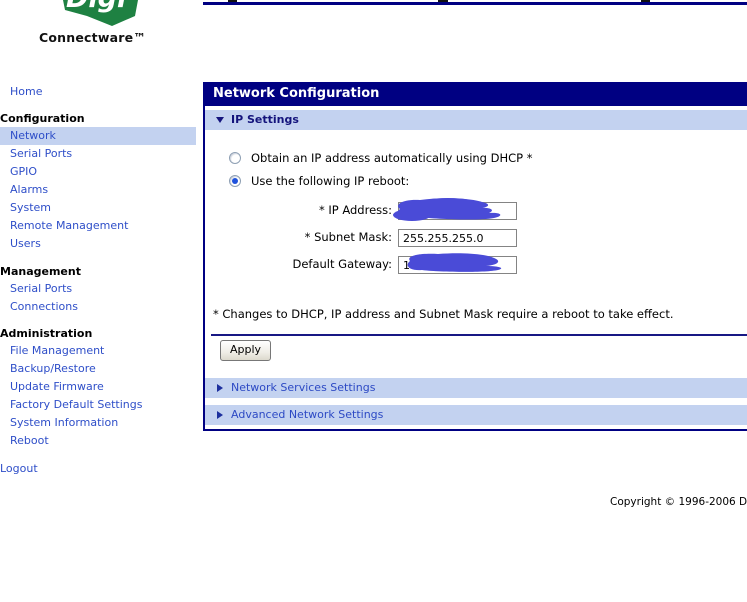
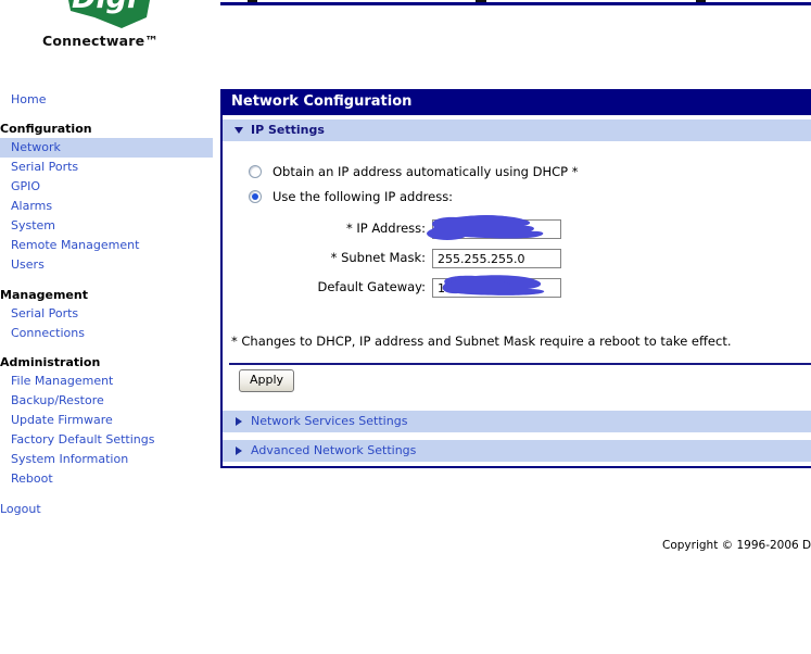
  Connectware™
  Home
  Configuration
  Network
  Serial Ports
  GPIO
  Alarms
  System
  Remote Management
  Users
  Management
  Serial Ports
  Connections
  Administration
  File Management
  Backup/Restore
  Update Firmware
  Factory Default Settings
  System Information
  Reboot
  Logout
  Network Configuration
  IP Settings
  Obtain an IP address automatically using DHCP *
- Use the following IP reboot:
+ Use the following IP address:
  * IP Address:
  * Subnet Mask:
  255.255.255.0
  Default Gateway:
  1
  * Changes to DHCP, IP address and Subnet Mask require a reboot to take effect.
  Apply
  Network Services Settings
  Advanced Network Settings
  Copyright © 1996-2006 D
